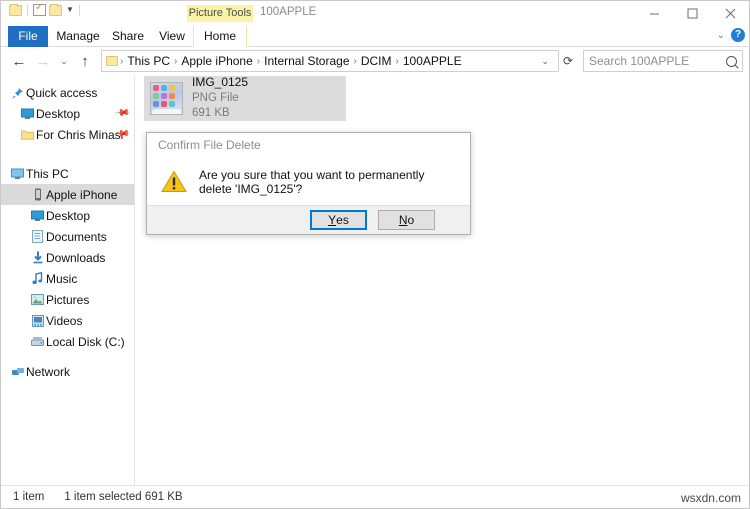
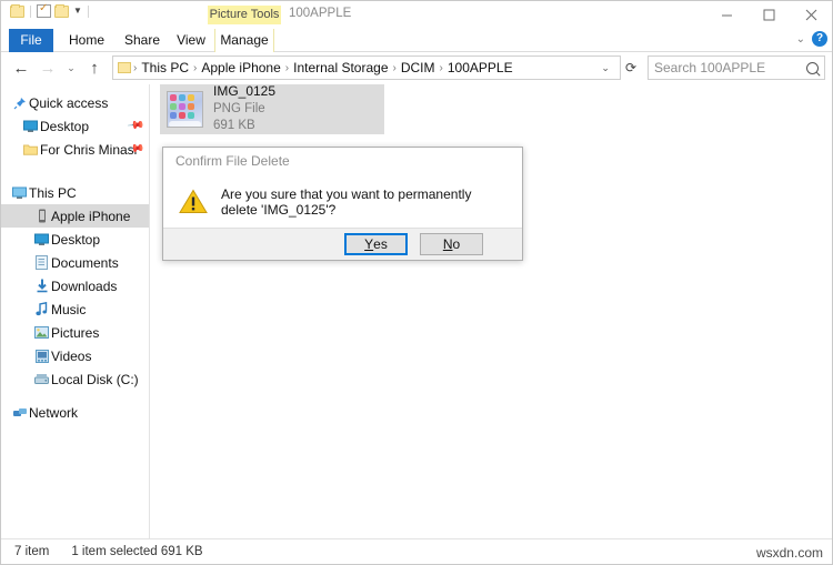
  ▼
  Picture Tools
  100APPLE
  File
- Manage
+ Home
  Share
  View
- Home
+ Manage
  ⌄
  ?
  ←
  →
  ⌄
  ↑
  ›
  This PC
  ›
  Apple iPhone
  ›
  Internal Storage
  ›
  DCIM
  ›
  100APPLE
  ⌄
  ⟳
  Search 100APPLE
  Quick access
  Desktop
  For Chris Minasi
  This PC
  Apple iPhone
  Desktop
  Documents
  Downloads
  Music
  Pictures
  Videos
  Local Disk (C:)
  Network
  IMG_0125
  PNG File
  691 KB
  Confirm File Delete
  Are you sure that you want to permanently delete 'IMG_0125'?
  Y
  es
  N
  o
- 1 item
+ 7 item
  1 item selected 691 KB
  wsxdn.com
